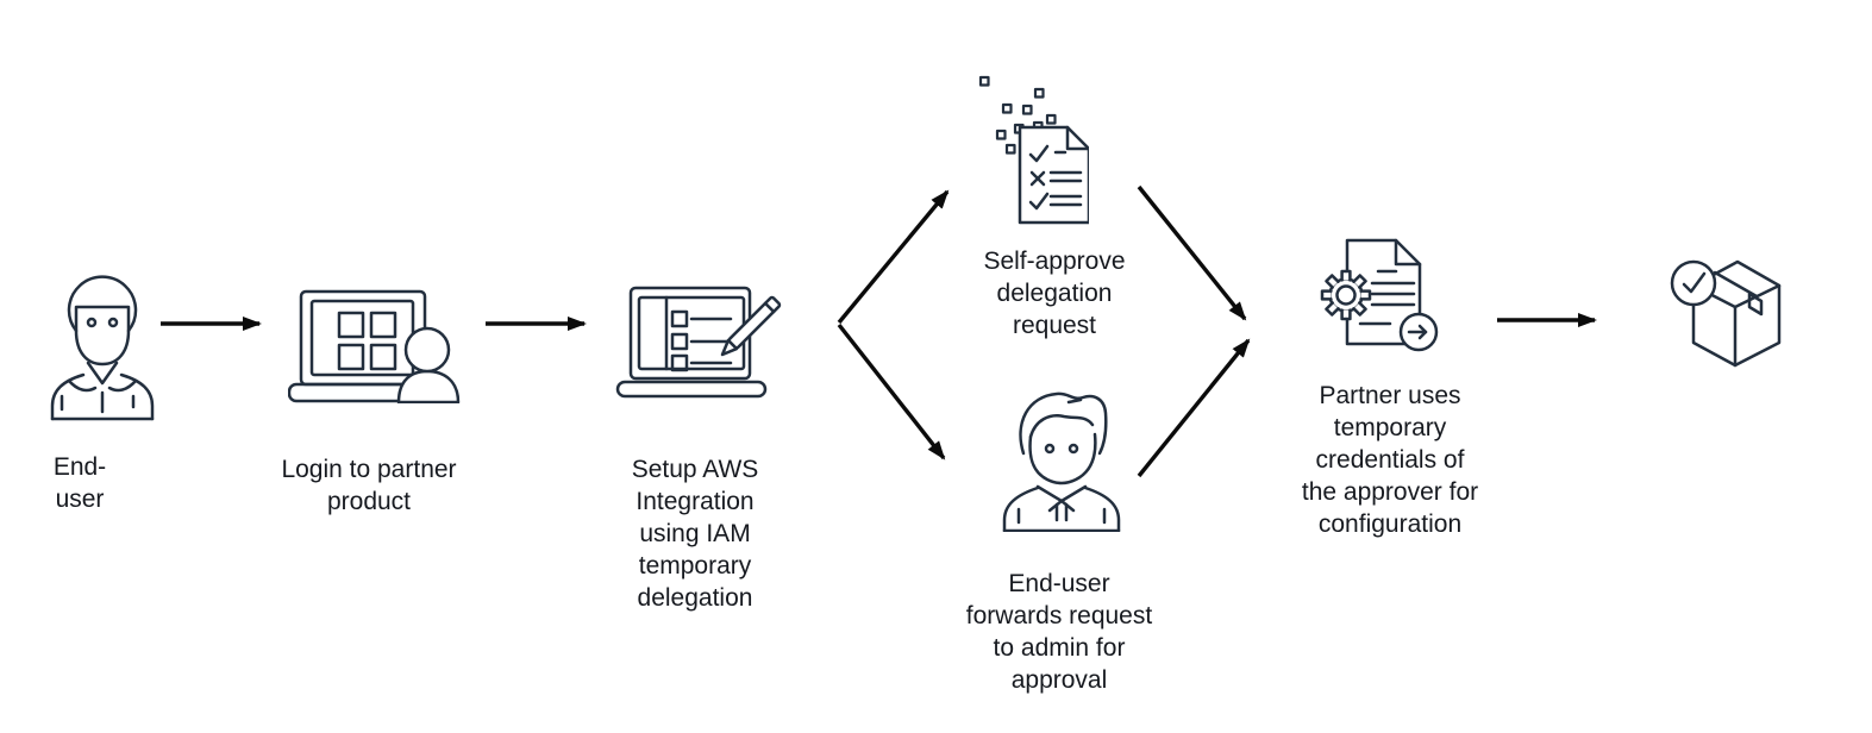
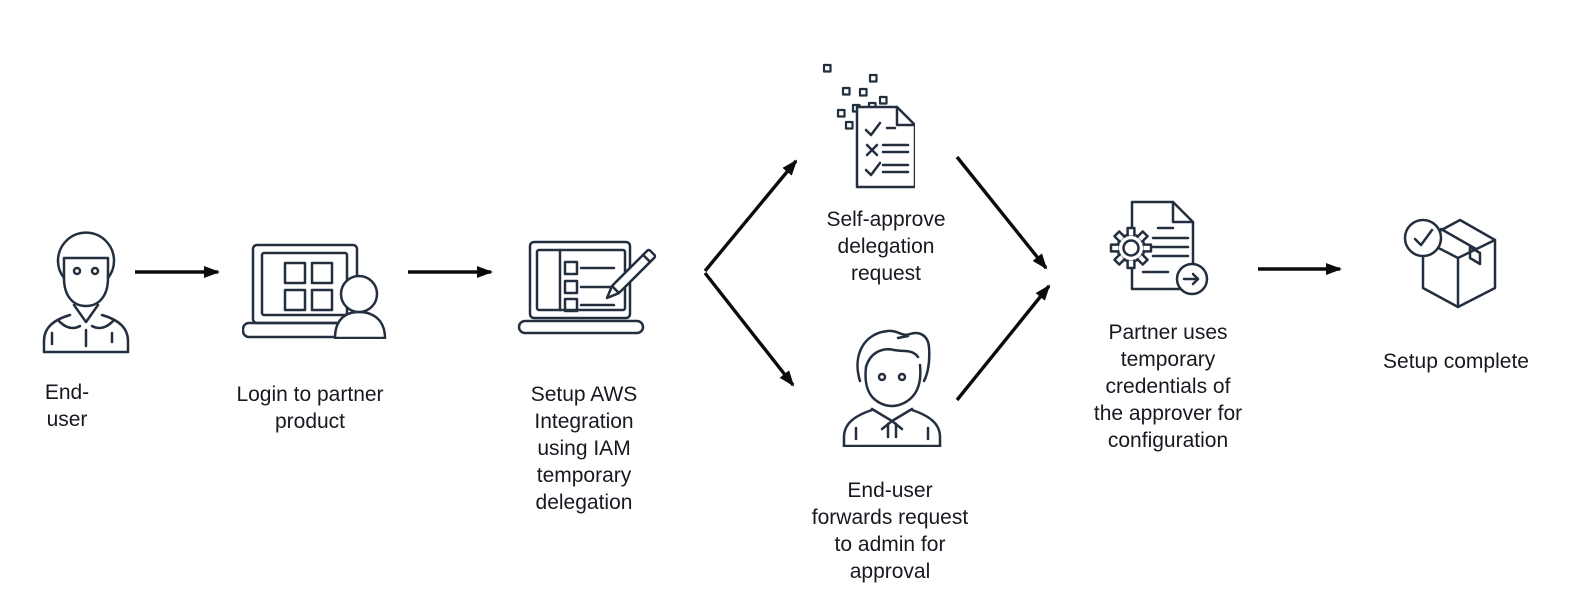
  End-
  user
  Login to partner
  product
  Setup AWS
  Integration
  using IAM
  temporary
  delegation
  Self-approve
  delegation
  request
  End-user
  forwards request
  to admin for
  approval
  Partner uses
  temporary
  credentials of
  the approver for
  configuration
+ Setup complete
